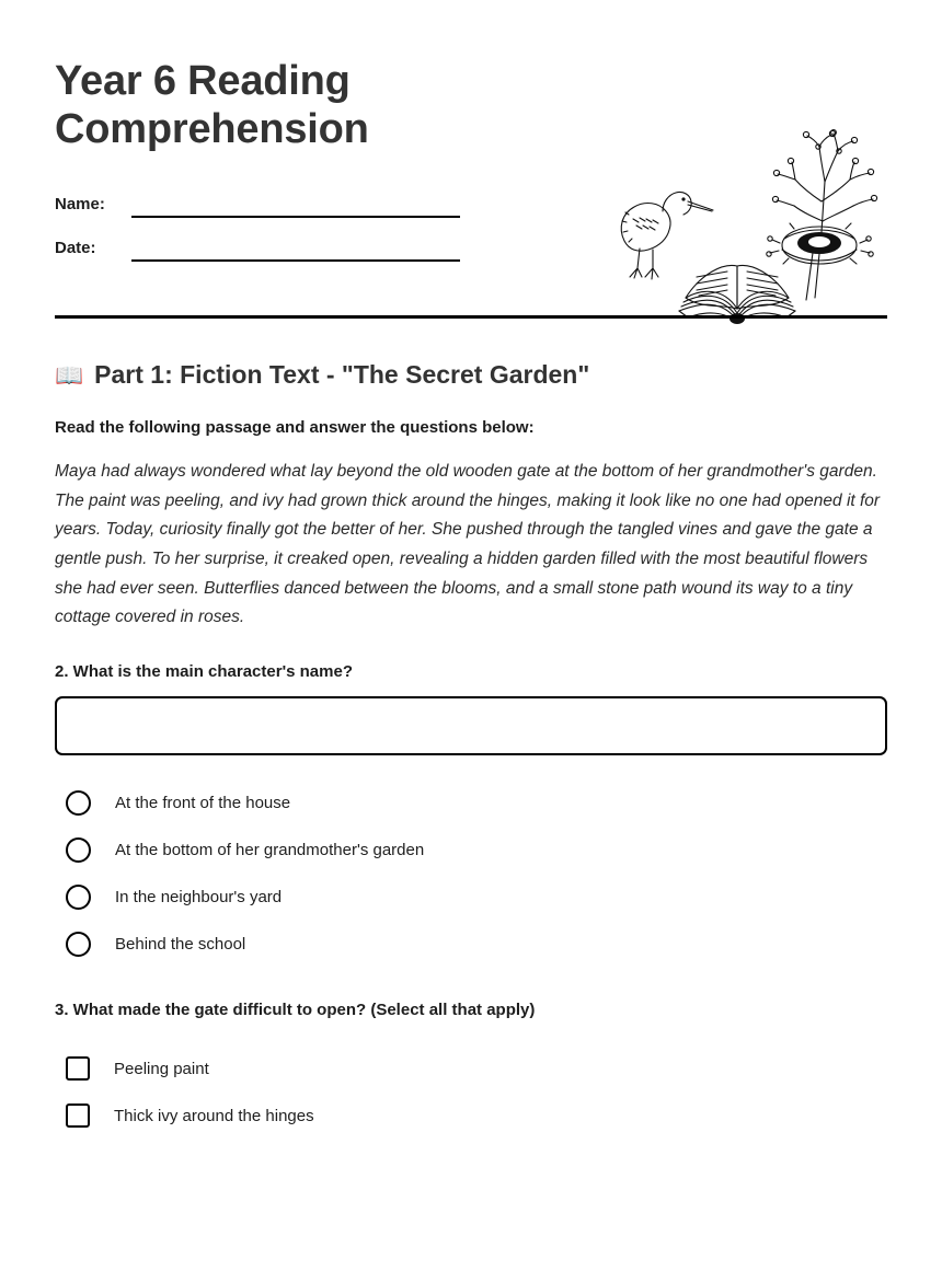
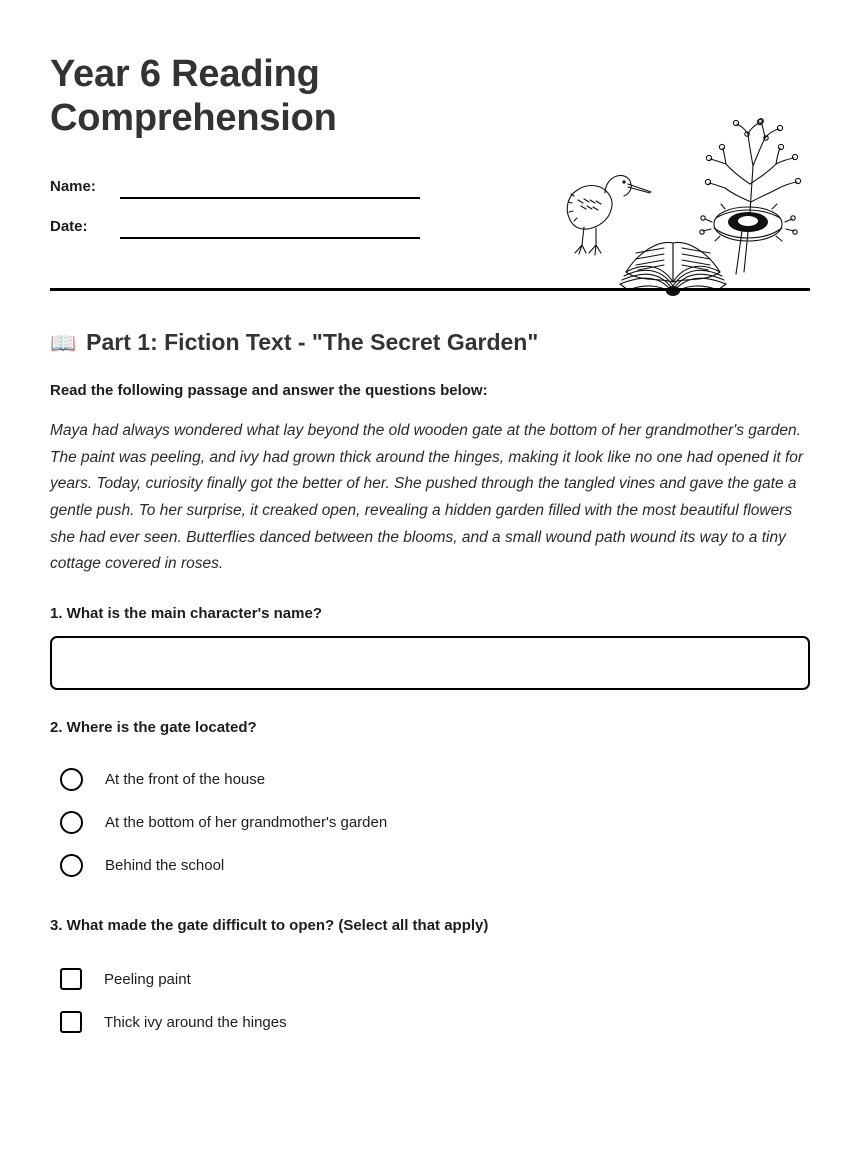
  Year 6 Reading Comprehension
  Name:
  Date:
  📖
  Part 1: Fiction Text - "The Secret Garden"
  Read the following passage and answer the questions below:
- Maya had always wondered what lay beyond the old wooden gate at the bottom of her grandmother's garden. The paint was peeling, and ivy had grown thick around the hinges, making it look like no one had opened it for years. Today, curiosity finally got the better of her. She pushed through the tangled vines and gave the gate a gentle push. To her surprise, it creaked open, revealing a hidden garden filled with the most beautiful flowers she had ever seen. Butterflies danced between the blooms, and a small stone path wound its way to a tiny cottage covered in roses.
+ Maya had always wondered what lay beyond the old wooden gate at the bottom of her grandmother's garden. The paint was peeling, and ivy had grown thick around the hinges, making it look like no one had opened it for years. Today, curiosity finally got the better of her. She pushed through the tangled vines and gave the gate a gentle push. To her surprise, it creaked open, revealing a hidden garden filled with the most beautiful flowers she had ever seen. Butterflies danced between the blooms, and a small wound path wound its way to a tiny cottage covered in roses.
- 2. What is the main character's name?
+ 1. What is the main character's name?
+ 2. Where is the gate located?
  At the front of the house
  At the bottom of her grandmother's garden
- In the neighbour's yard
  Behind the school
  3. What made the gate difficult to open? (Select all that apply)
  Peeling paint
  Thick ivy around the hinges
